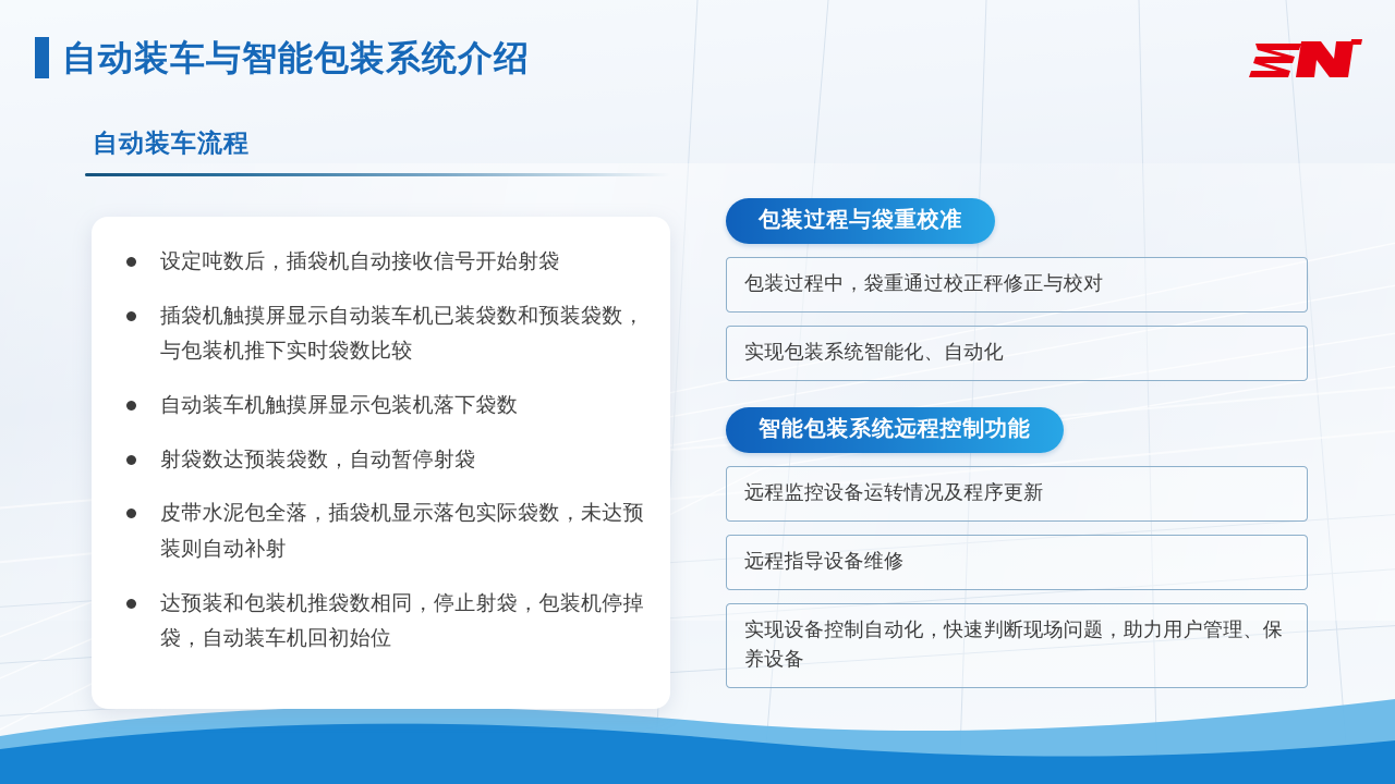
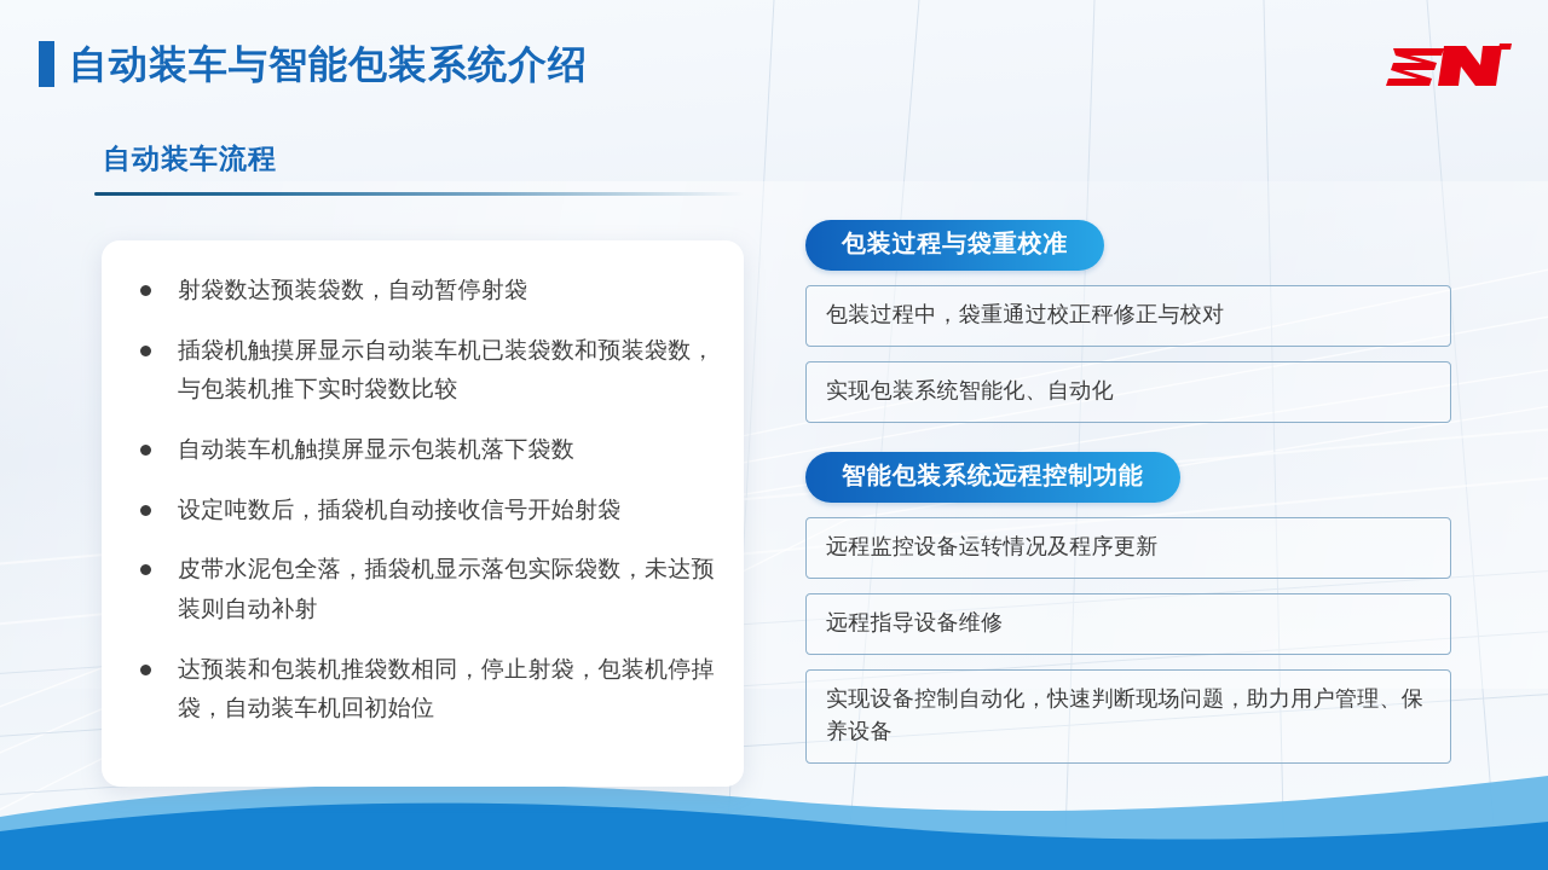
  自动装车与智能包装系统介绍
  自动装车流程
- 设定吨数后，插袋机自动接收信号开始射袋
+ 射袋数达预装袋数，自动暂停射袋
  插袋机触摸屏显示自动装车机已装袋数和预装袋数，与包装机推下实时袋数比较
  自动装车机触摸屏显示包装机落下袋数
- 射袋数达预装袋数，自动暂停射袋
+ 设定吨数后，插袋机自动接收信号开始射袋
  皮带水泥包全落，插袋机显示落包实际袋数，未达预装则自动补射
  达预装和包装机推袋数相同，停止射袋，包装机停掉袋，自动装车机回初始位
  包装过程与袋重校准
  包装过程中，袋重通过校正秤修正与校对
  实现包装系统智能化、自动化
  智能包装系统远程控制功能
  远程监控设备运转情况及程序更新
  远程指导设备维修
  实现设备控制自动化，快速判断现场问题，助力用户管理、保养设备
